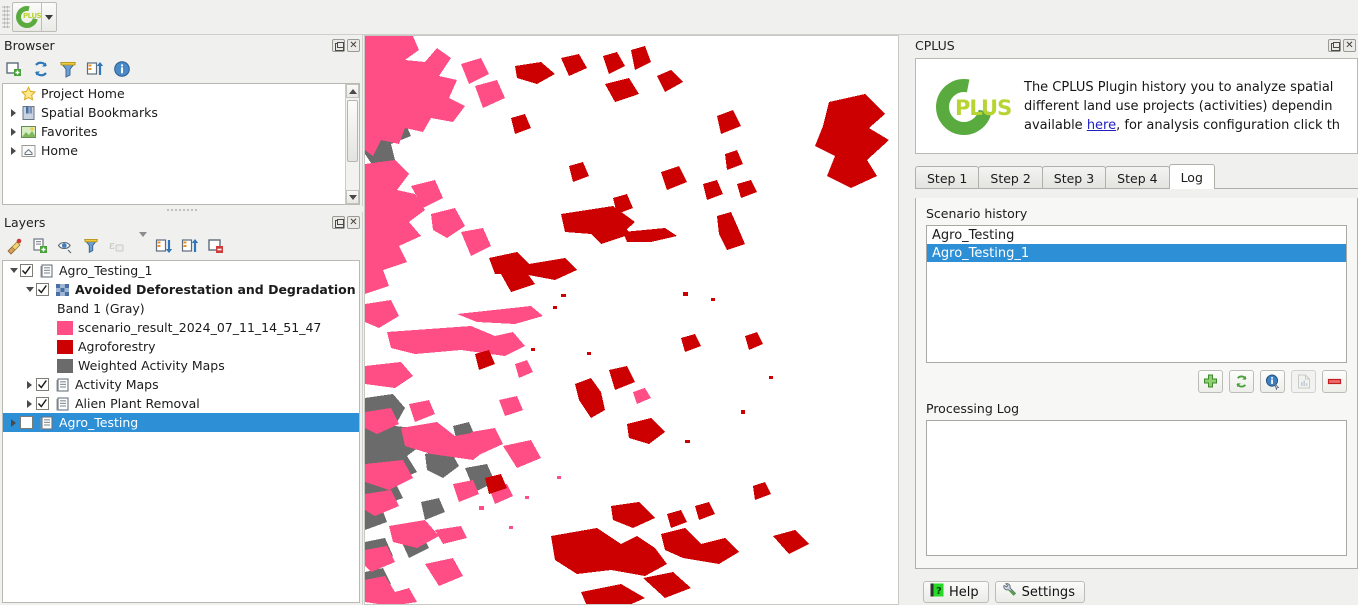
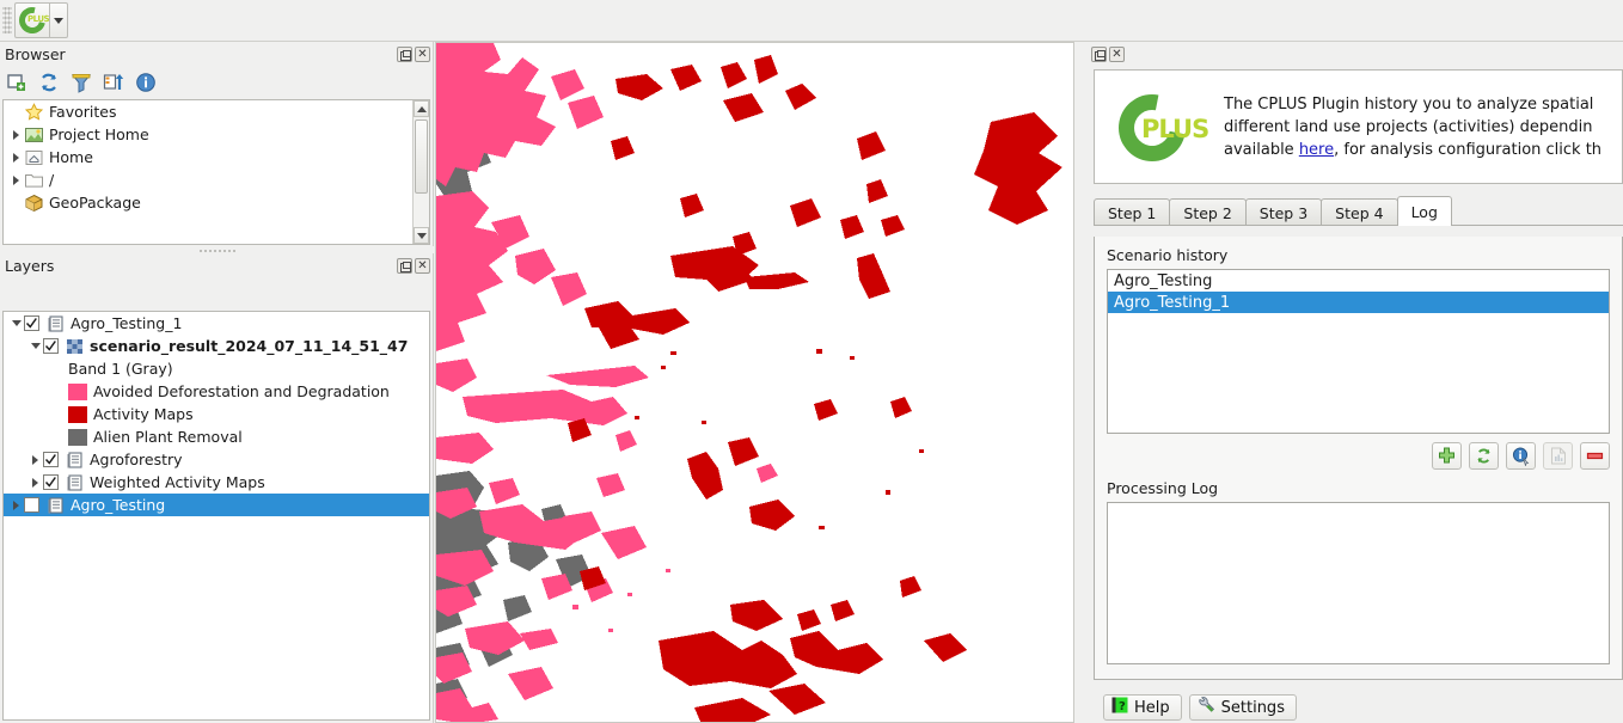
  PLUS
  Browser
  ✕
- Project Home
+ Favorites
- Spatial Bookmarks
- Favorites
+ Project Home
  Home
+ /
+ GeoPackage
  Layers
  ✕
- ε
  Agro_Testing_1
- Avoided Deforestation and Degradation
+ scenario_result_2024_07_11_14_51_47
  Band 1 (Gray)
- scenario_result_2024_07_11_14_51_47
+ Avoided Deforestation and Degradation
- Agroforestry
+ Activity Maps
- Weighted Activity Maps
+ Alien Plant Removal
- Activity Maps
+ Agroforestry
- Alien Plant Removal
+ Weighted Activity Maps
  Agro_Testing
- CPLUS
  ✕
  PLUS
  The CPLUS Plugin history you to analyze spatial
  different land use projects (activities) dependin
  available here, for analysis configuration click th
  Step 1
  Step 2
  Step 3
  Step 4
  Log
  Scenario history
  Agro_Testing
  Agro_Testing_1
  Processing Log
  ?
  Help
  Settings
